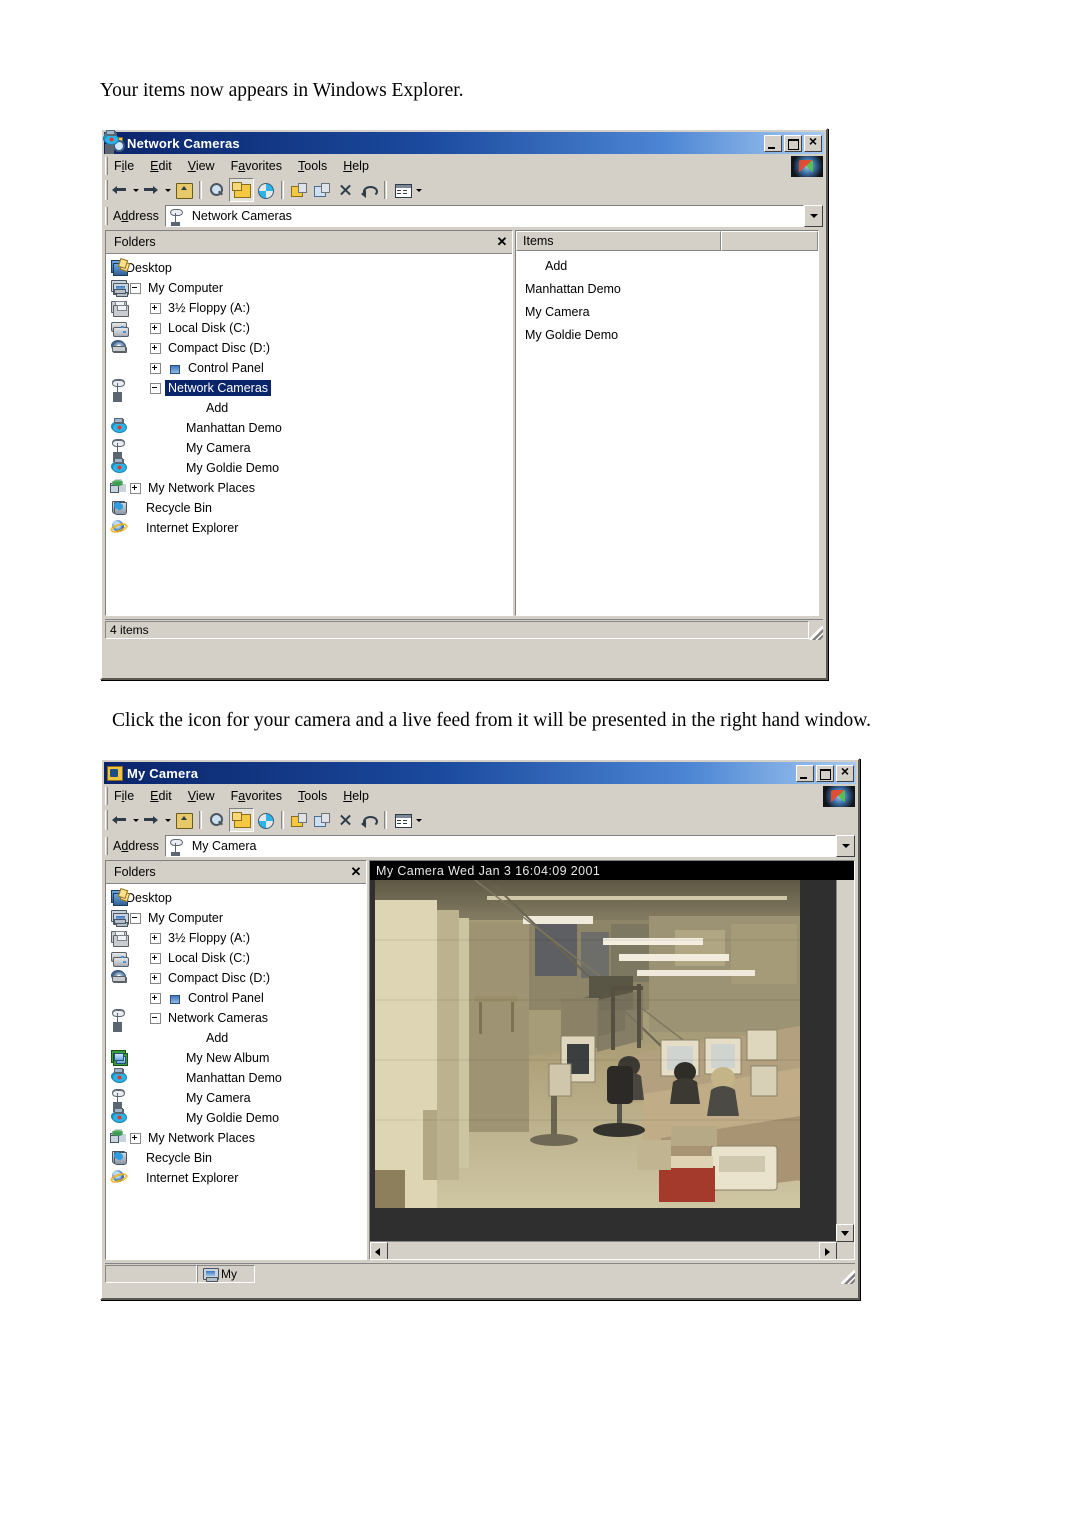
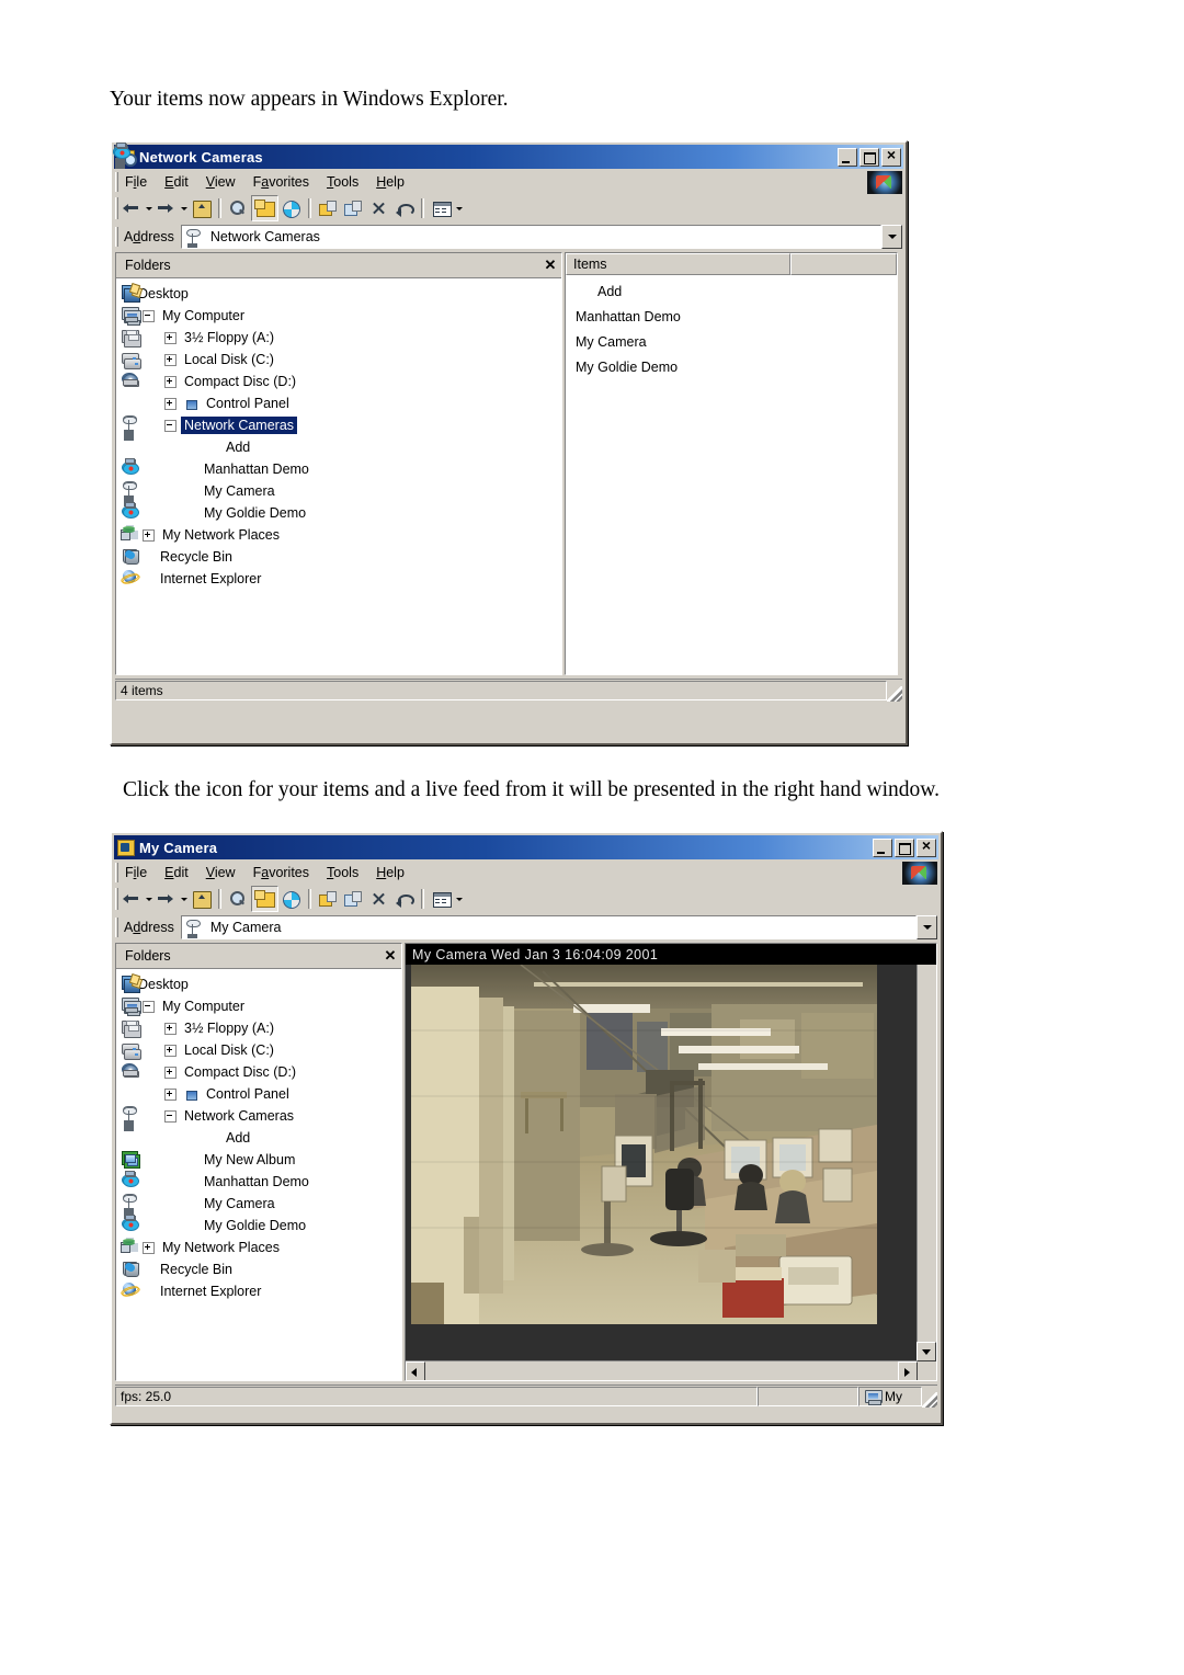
  Your items now appears in Windows Explorer.
  Network Cameras
  File
  Edit
  View
  Favorites
  Tools
  Help
  Address
  Network Cameras
  Folders
  ✕
  Desktop
  My Computer
  3½ Floppy (A:)
  Local Disk (C:)
  Compact Disc (D:)
  Control Panel
  Network Cameras
  Add
  Manhattan Demo
  My Camera
  My Goldie Demo
  My Network Places
  Recycle Bin
  Internet Explorer
  Items
  Add
  Manhattan Demo
  My Camera
  My Goldie Demo
  4 items
- Click the icon for your camera and a live feed from it will be presented in the right hand window.
+ Click the icon for your items and a live feed from it will be presented in the right hand window.
  My Camera
  File
  Edit
  View
  Favorites
  Tools
  Help
  Address
  My Camera
  Folders
  ✕
  Desktop
  My Computer
  3½ Floppy (A:)
  Local Disk (C:)
  Compact Disc (D:)
  Control Panel
  Network Cameras
  Add
  My New Album
  Manhattan Demo
  My Camera
  My Goldie Demo
  My Network Places
  Recycle Bin
  Internet Explorer
  My Camera Wed Jan 3 16:04:09 2001
+ fps: 25.0
  My
